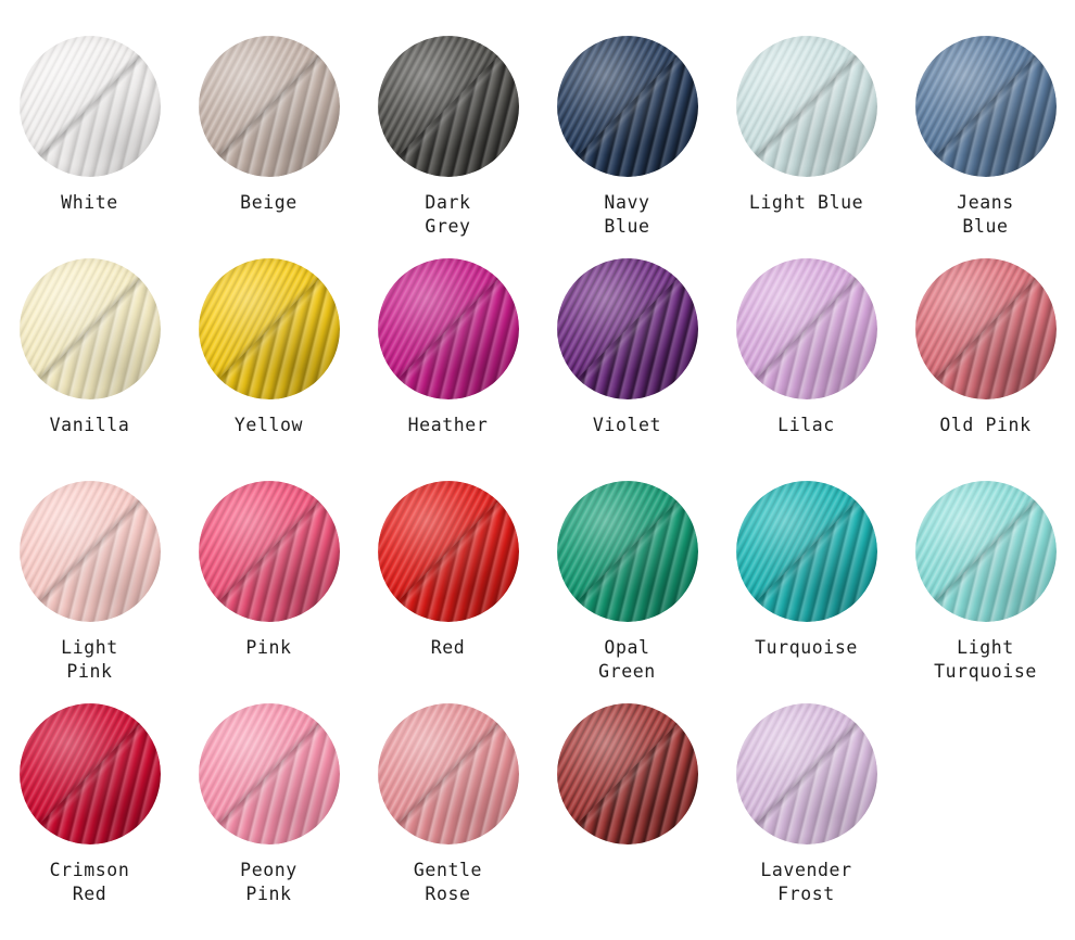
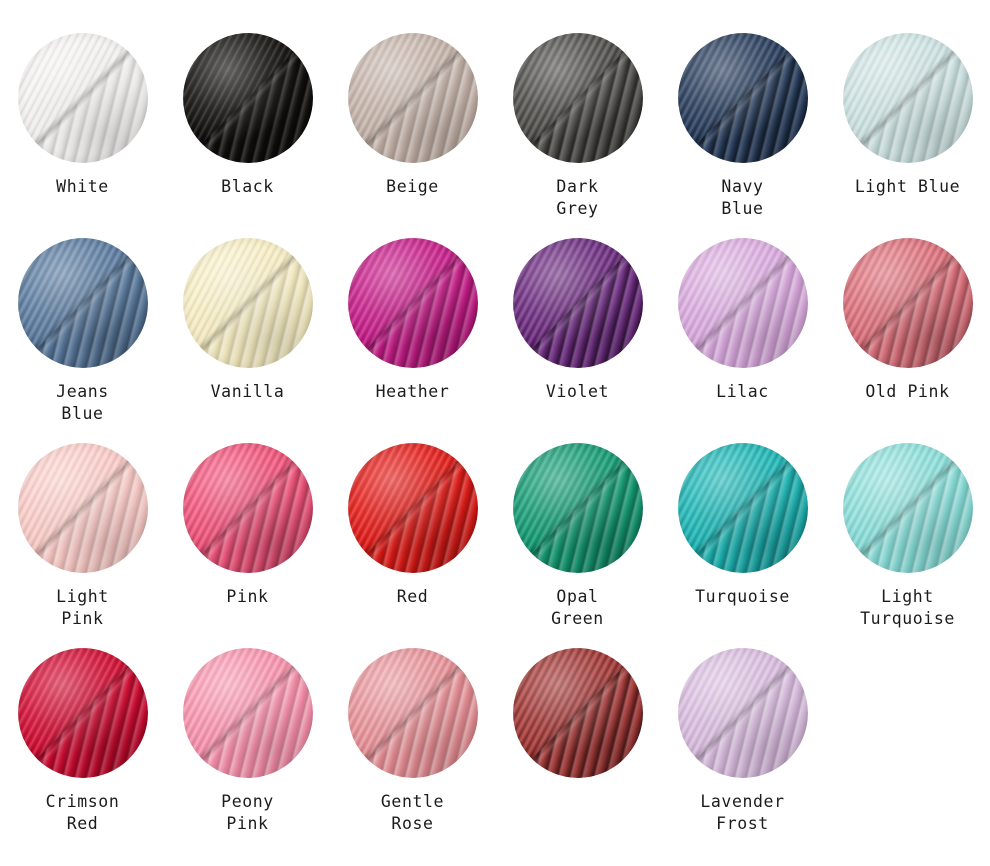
  White
+ Black
  Beige
  Dark
  Grey
  Navy
  Blue
  Light Blue
  Jeans
  Blue
  Vanilla
- Yellow
  Heather
  Violet
  Lilac
  Old Pink
  Light
  Pink
  Pink
  Red
  Opal
  Green
  Turquoise
  Light
  Turquoise
  Crimson
  Red
  Peony
  Pink
  Gentle
  Rose
  Lavender
  Frost
